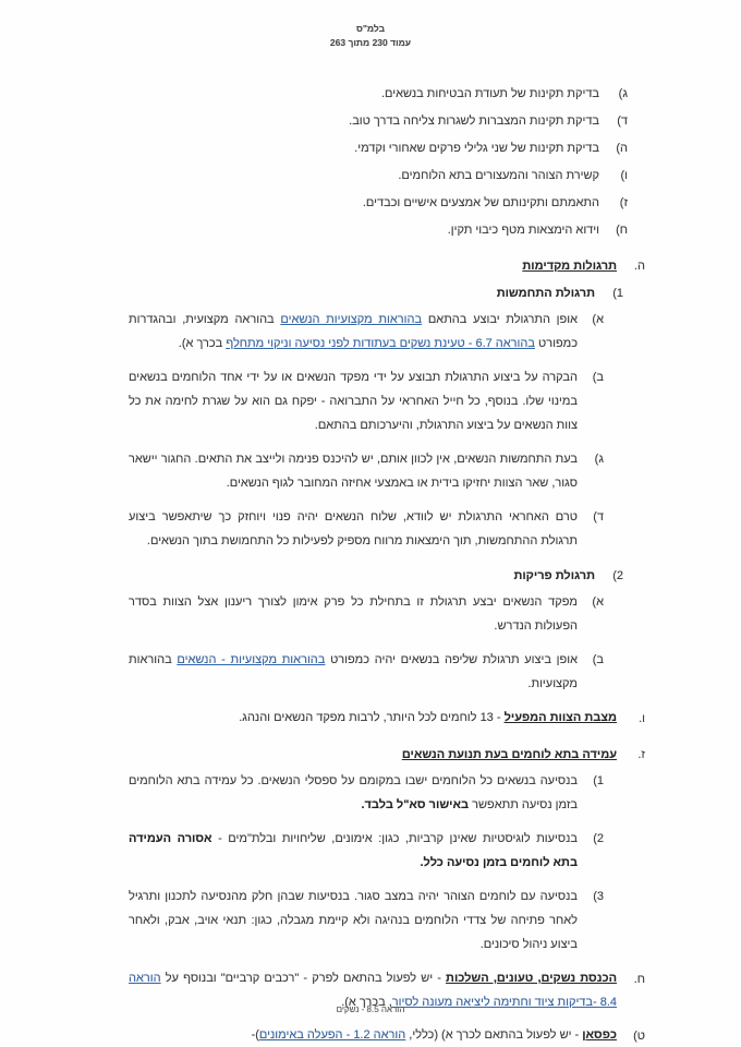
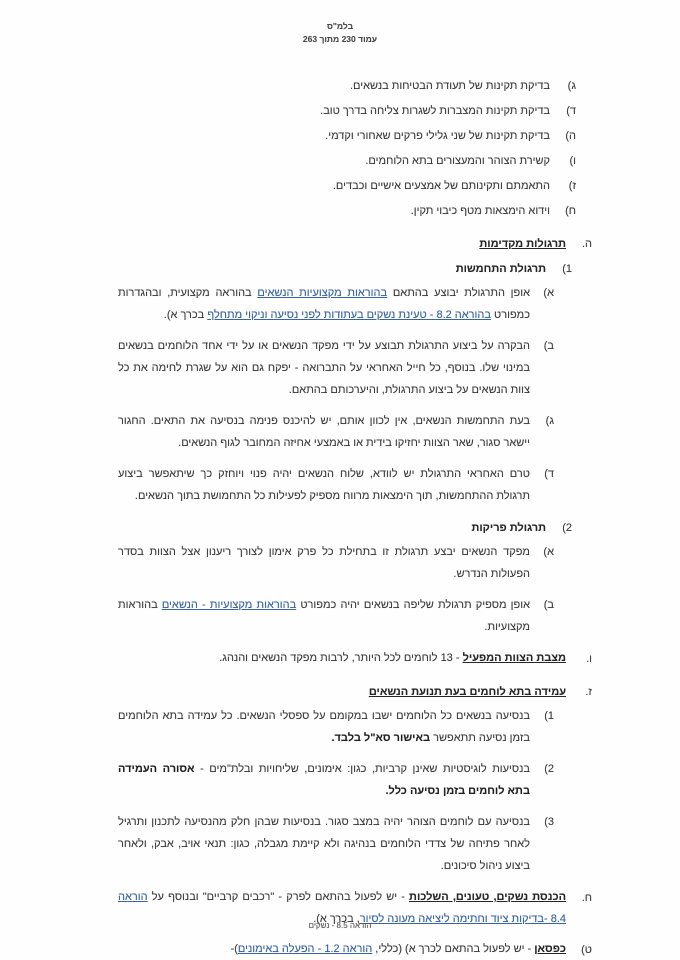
  בלמ"ס
  עמוד 230 מתוך 263
  ג)
  בדיקת תקינות של תעודת הבטיחות בנשאים.
  ד)
  בדיקת תקינות המצברות לשגרות צליחה בדרך טוב.
  ה)
  בדיקת תקינות של שני גלילי פרקים שאחורי וקדמי.
  ו)
  קשירת הצוהר והמעצורים בתא הלוחמים.
  ז)
  התאמתם ותקינותם של אמצעים אישיים וכבדים.
  ח)
  וידוא הימצאות מטף כיבוי תקין.
  ה.
  תרגולות מקדימות
  1)
  תרגולת התחמשות
  א)
- אופן התרגולת יבוצע בהתאם בהוראות מקצועיות הנשאים בהוראה מקצועית, ובהגדרות כמפורט בהוראה 6.7 - טעינת נשקים בעתודות לפני נסיעה וניקוי מתחלף בכרך א).
+ אופן התרגולת יבוצע בהתאם בהוראות מקצועיות הנשאים בהוראה מקצועית, ובהגדרות כמפורט בהוראה 8.2 - טעינת נשקים בעתודות לפני נסיעה וניקוי מתחלף בכרך א).
  ב)
  הבקרה על ביצוע התרגולת תבוצע על ידי מפקד הנשאים או על ידי אחד הלוחמים בנשאים במינוי שלו. בנוסף, כל חייל האחראי על התברואה - יפקח גם הוא על שגרת לחימה את כל צוות הנשאים על ביצוע התרגולת, והיערכותם בהתאם.
  ג)
- בעת התחמשות הנשאים, אין לכוון אותם, יש להיכנס פנימה ולייצב את התאים. החגור יישאר סגור, שאר הצוות יחזיקו בידית או באמצעי אחיזה המחובר לגוף הנשאים.
+ בעת התחמשות הנשאים, אין לכוון אותם, יש להיכנס פנימה בנסיעה את התאים. החגור יישאר סגור, שאר הצוות יחזיקו בידית או באמצעי אחיזה המחובר לגוף הנשאים.
  ד)
  טרם האחראי התרגולת יש לוודא, שלוח הנשאים יהיה פנוי ויוחזק כך שיתאפשר ביצוע תרגולת ההתחמשות, תוך הימצאות מרווח מספיק לפעילות כל התחמושת בתוך הנשאים.
  2)
  תרגולת פריקות
  א)
  מפקד הנשאים יבצע תרגולת זו בתחילת כל פרק אימון לצורך ריענון אצל הצוות בסדר הפעולות הנדרש.
  ב)
- אופן ביצוע תרגולת שליפה בנשאים יהיה כמפורט בהוראות מקצועיות - הנשאים בהוראות מקצועיות.
+ אופן מספיק תרגולת שליפה בנשאים יהיה כמפורט בהוראות מקצועיות - הנשאים בהוראות מקצועיות.
  ו.
  מצבת הצוות המפעיל - 13 לוחמים לכל היותר, לרבות מפקד הנשאים והנהג.
  ז.
  עמידה בתא לוחמים בעת תנועת הנשאים
  1)
  בנסיעה בנשאים כל הלוחמים ישבו במקומם על ספסלי הנשאים. כל עמידה בתא הלוחמים בזמן נסיעה תתאפשר באישור סא"ל בלבד.
  2)
  בנסיעות לוגיסטיות שאינן קרביות, כגון: אימונים, שליחויות ובלת"מים - אסורה העמידה בתא לוחמים בזמן נסיעה כלל.
  3)
  בנסיעה עם לוחמים הצוהר יהיה במצב סגור. בנסיעות שבהן חלק מהנסיעה לתכנון ותרגיל לאחר פתיחה של צדדי הלוחמים בנהיגה ולא קיימת מגבלה, כגון: תנאי אויב, אבק, ולאחר ביצוע ניהול סיכונים.
  ח.
  הכנסת נשקים, טעונים, השלכות - יש לפעול בהתאם לפרק - "רכבים קרביים" ובנוסף על הוראה 8.4 -בדיקות ציוד וחתימה ליציאה מעונה לסיור, בכרך א).
  ט)
  כפסאן - יש לפעול בהתאם לכרך א) (כללי, הוראה 1.2 - הפעלה באימונים)-
  הוראה 8.5 - נשקים
